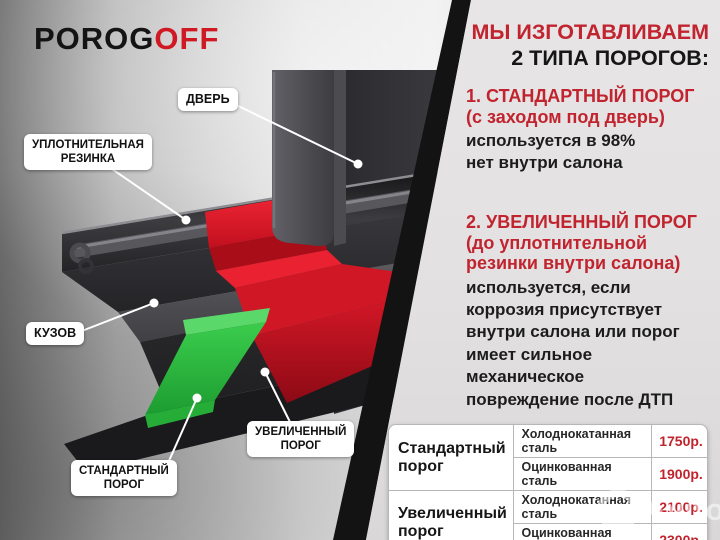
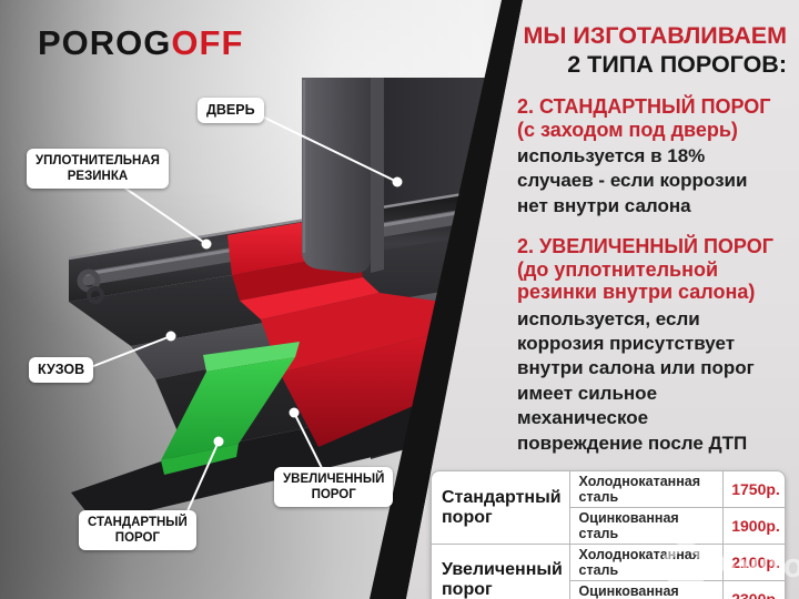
  POROGOFF
  ДВЕРЬ
  УПЛОТНИТЕЛЬНАЯ
  РЕЗИНКА
  КУЗОВ
  СТАНДАРТНЫЙ
  ПОРОГ
  УВЕЛИЧЕННЫЙ
  ПОРОГ
  МЫ ИЗГОТАВЛИВАЕМ
  2 ТИПА ПОРОГОВ:
- 1. СТАНДАРТНЫЙ ПОРОГ
+ 2. СТАНДАРТНЫЙ ПОРОГ
  (с заходом под дверь)
- используется в 98%
+ используется в 18%
+ случаев - если коррозии
  нет внутри салона
  2. УВЕЛИЧЕННЫЙ ПОРОГ
  (до уплотнительной
  резинки внутри салона)
  используется, если
  коррозия присутствует
  внутри салона или порог
  имеет сильное
  механическое
  повреждение после ДТП
  Стандартный порог	Холоднокатанная сталь	1750р.
  Оцинкованная сталь	1900р.
  Увеличенный порог	Холоднокатанная сталь	2100р.
  Avito
